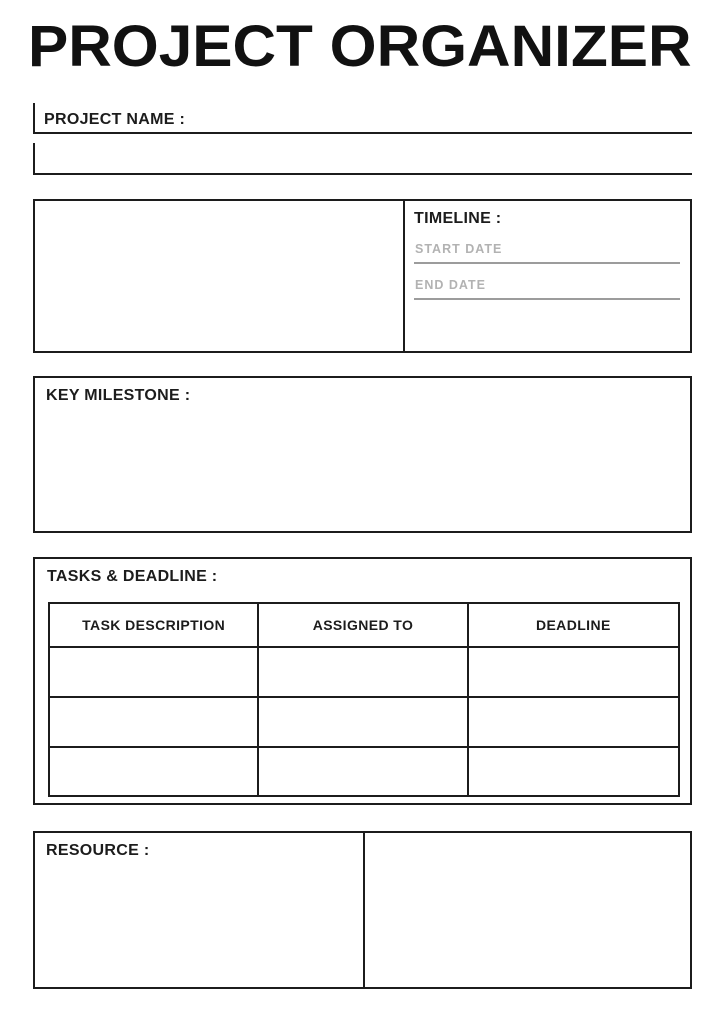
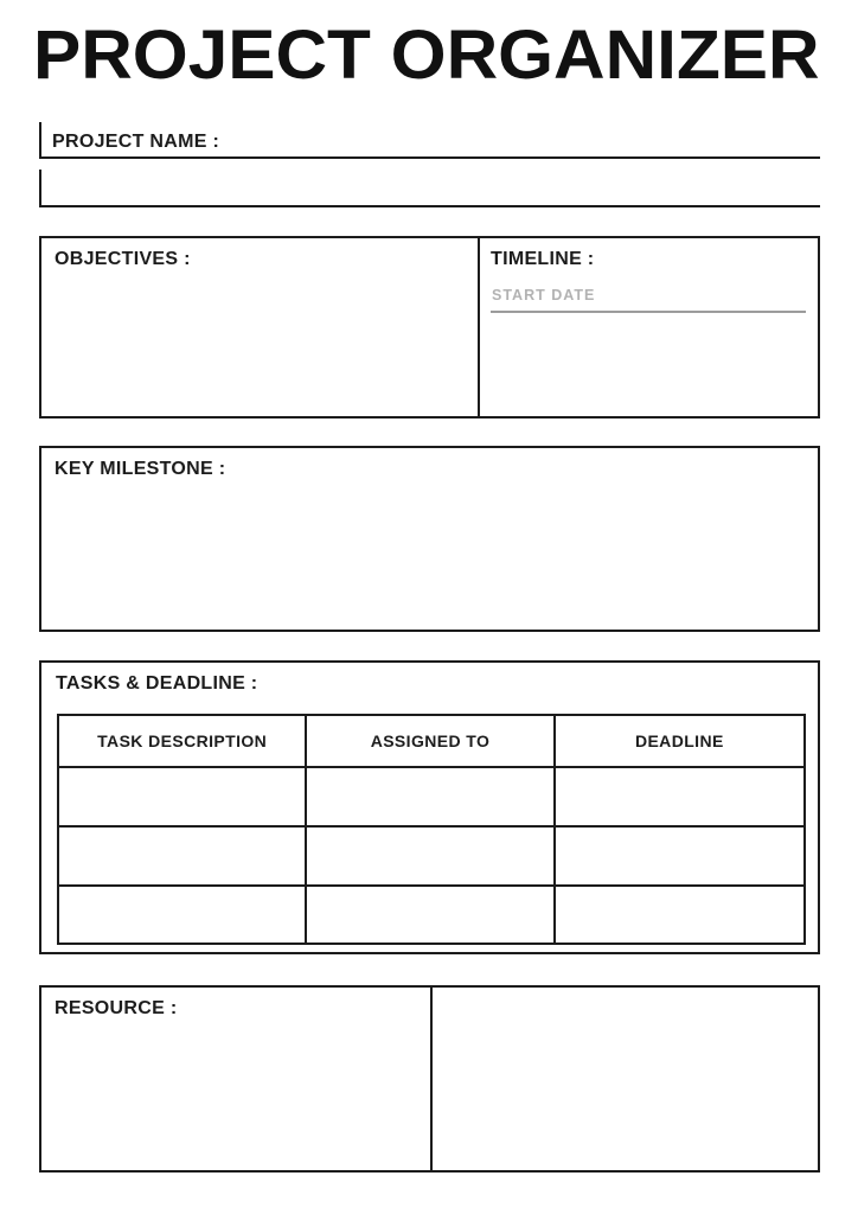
  PROJECT ORGANIZER
  PROJECT NAME :
+ OBJECTIVES :
  TIMELINE :
  START DATE
- END DATE
  KEY MILESTONE :
  TASKS & DEADLINE :
  TASK DESCRIPTION
  ASSIGNED TO
  DEADLINE
  RESOURCE :
